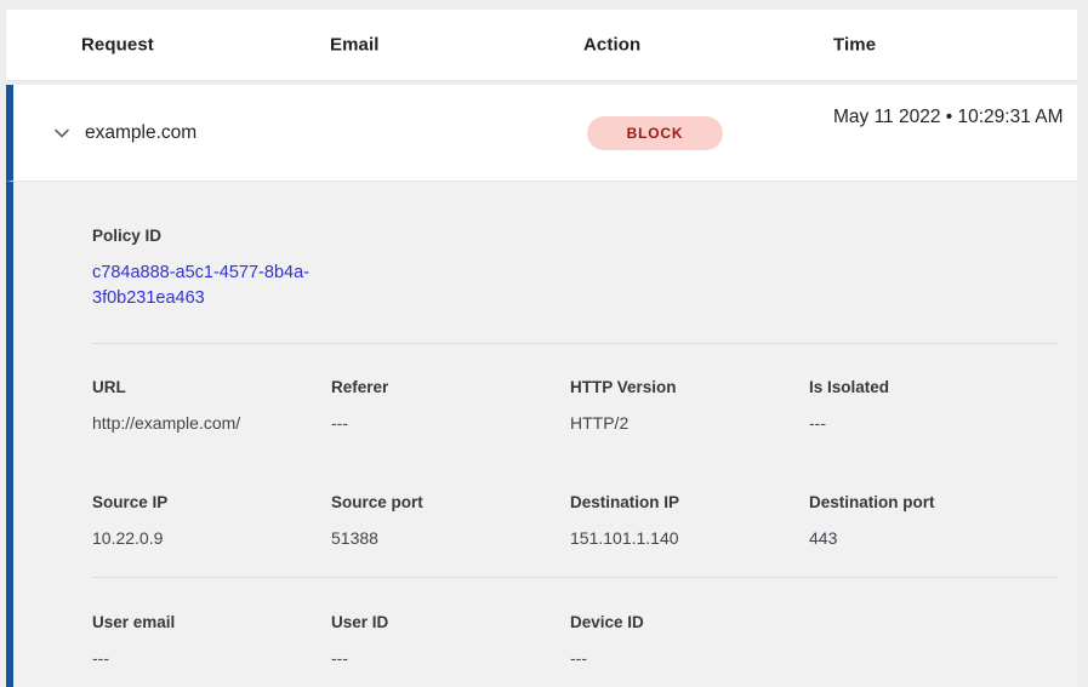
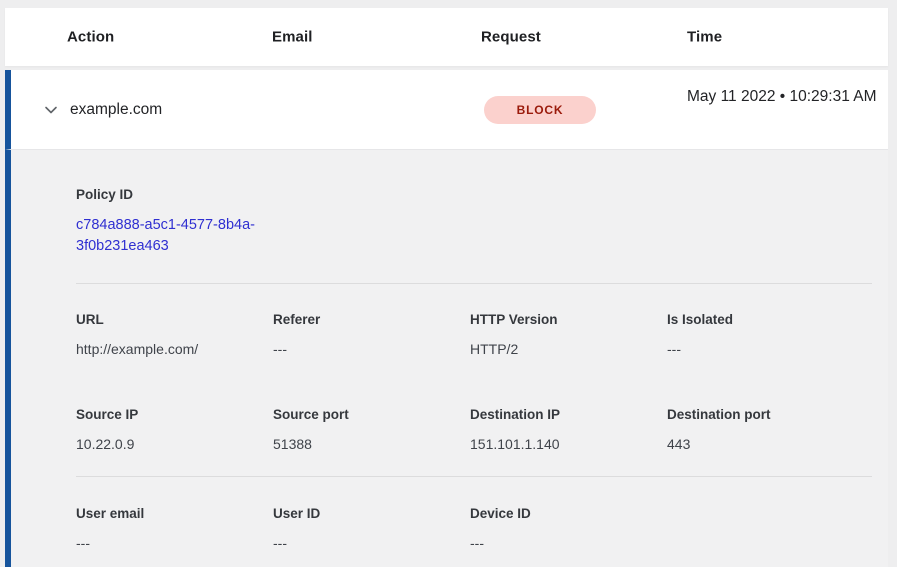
- Request
+ Action
  Email
- Action
+ Request
  Time
  example.com
  BLOCK
  May 11 2022 • 10:29:31 AM
  Policy ID
  c784a888-a5c1-4577-8b4a-3f0b231ea463
  URL
  http://example.com/
  Referer
  ---
  HTTP Version
  HTTP/2
  Is Isolated
  ---
  Source IP
  10.22.0.9
  Source port
  51388
  Destination IP
  151.101.1.140
  Destination port
  443
  User email
  ---
  User ID
  ---
  Device ID
  ---
